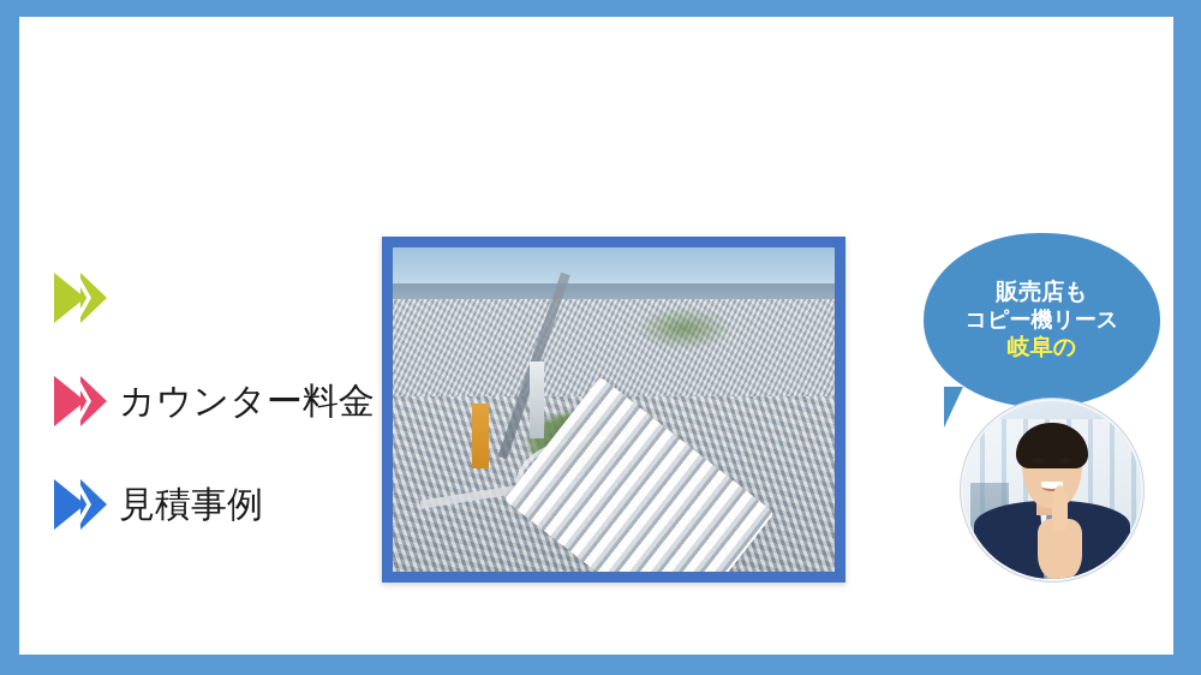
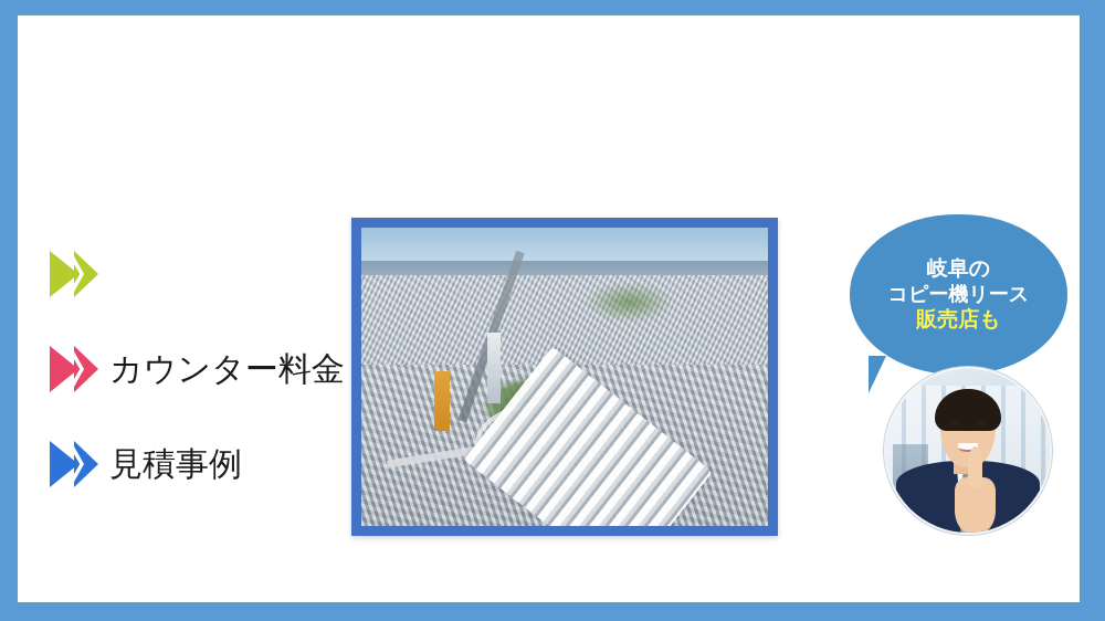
  カウンター料金
  見積事例
- 販売店も
+ 岐阜の
  コピー機リース
- 岐阜の
+ 販売店も
